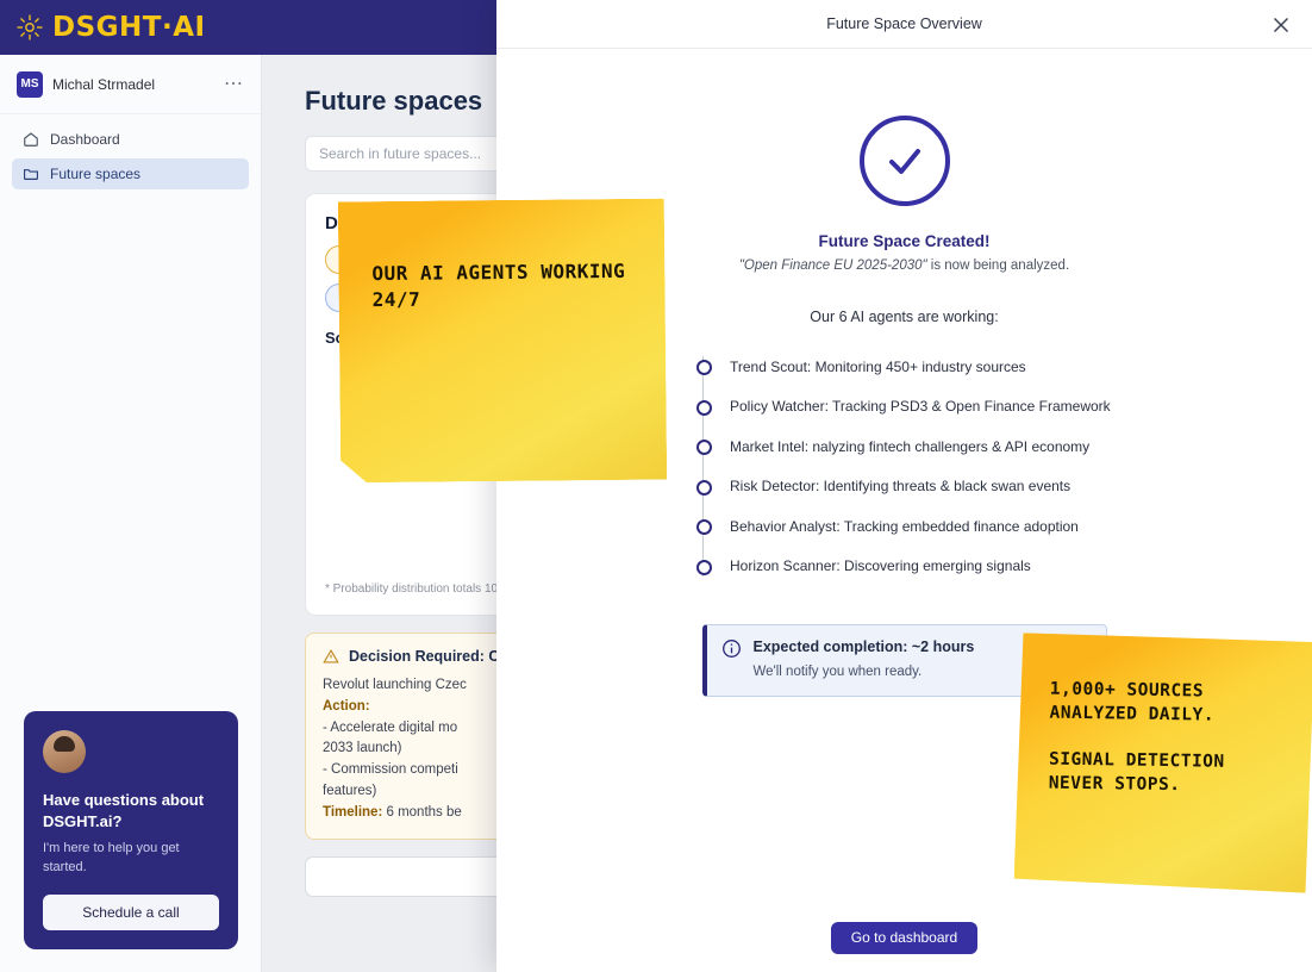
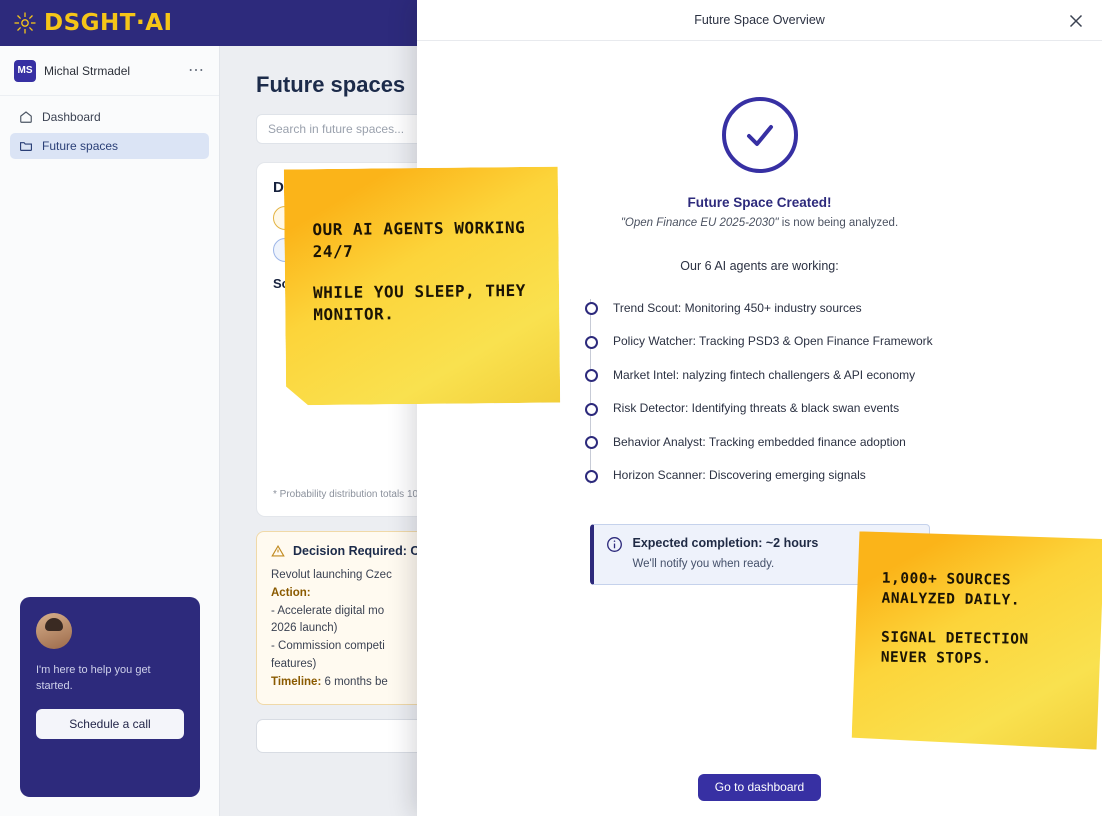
  DSGHT·AI
  MS
  Michal Strmadel
  ⋯
  Dashboard
  Future spaces
- Have questions about DSGHT.ai?
  I'm here to help you get started.
  Schedule a call
  Future spaces
  Search in future spaces...
  * Probability distribution totals 10
  Decision Required: C
  Revolut launching Czec
  Action:
  - Accelerate digital mo
- 2033 launch)
+ 2026 launch)
  - Commission competi
  features)
  Timeline: 6 months be
  Future Space Overview
  Future Space Created!
  "Open Finance EU 2025-2030" is now being analyzed.
  Our 6 AI agents are working:
  Trend Scout: Monitoring 450+ industry sources
  Policy Watcher: Tracking PSD3 & Open Finance Framework
  Market Intel: nalyzing fintech challengers & API economy
  Risk Detector: Identifying threats & black swan events
  Behavior Analyst: Tracking embedded finance adoption
  Horizon Scanner: Discovering emerging signals
  Expected completion: ~2 hours
  We'll notify you when ready.
  Go to dashboard
  OUR AI AGENTS WORKING 24/7
+ WHILE YOU SLEEP, THEY MONITOR.
  1,000+ SOURCES ANALYZED DAILY.
  SIGNAL DETECTION NEVER STOPS.
